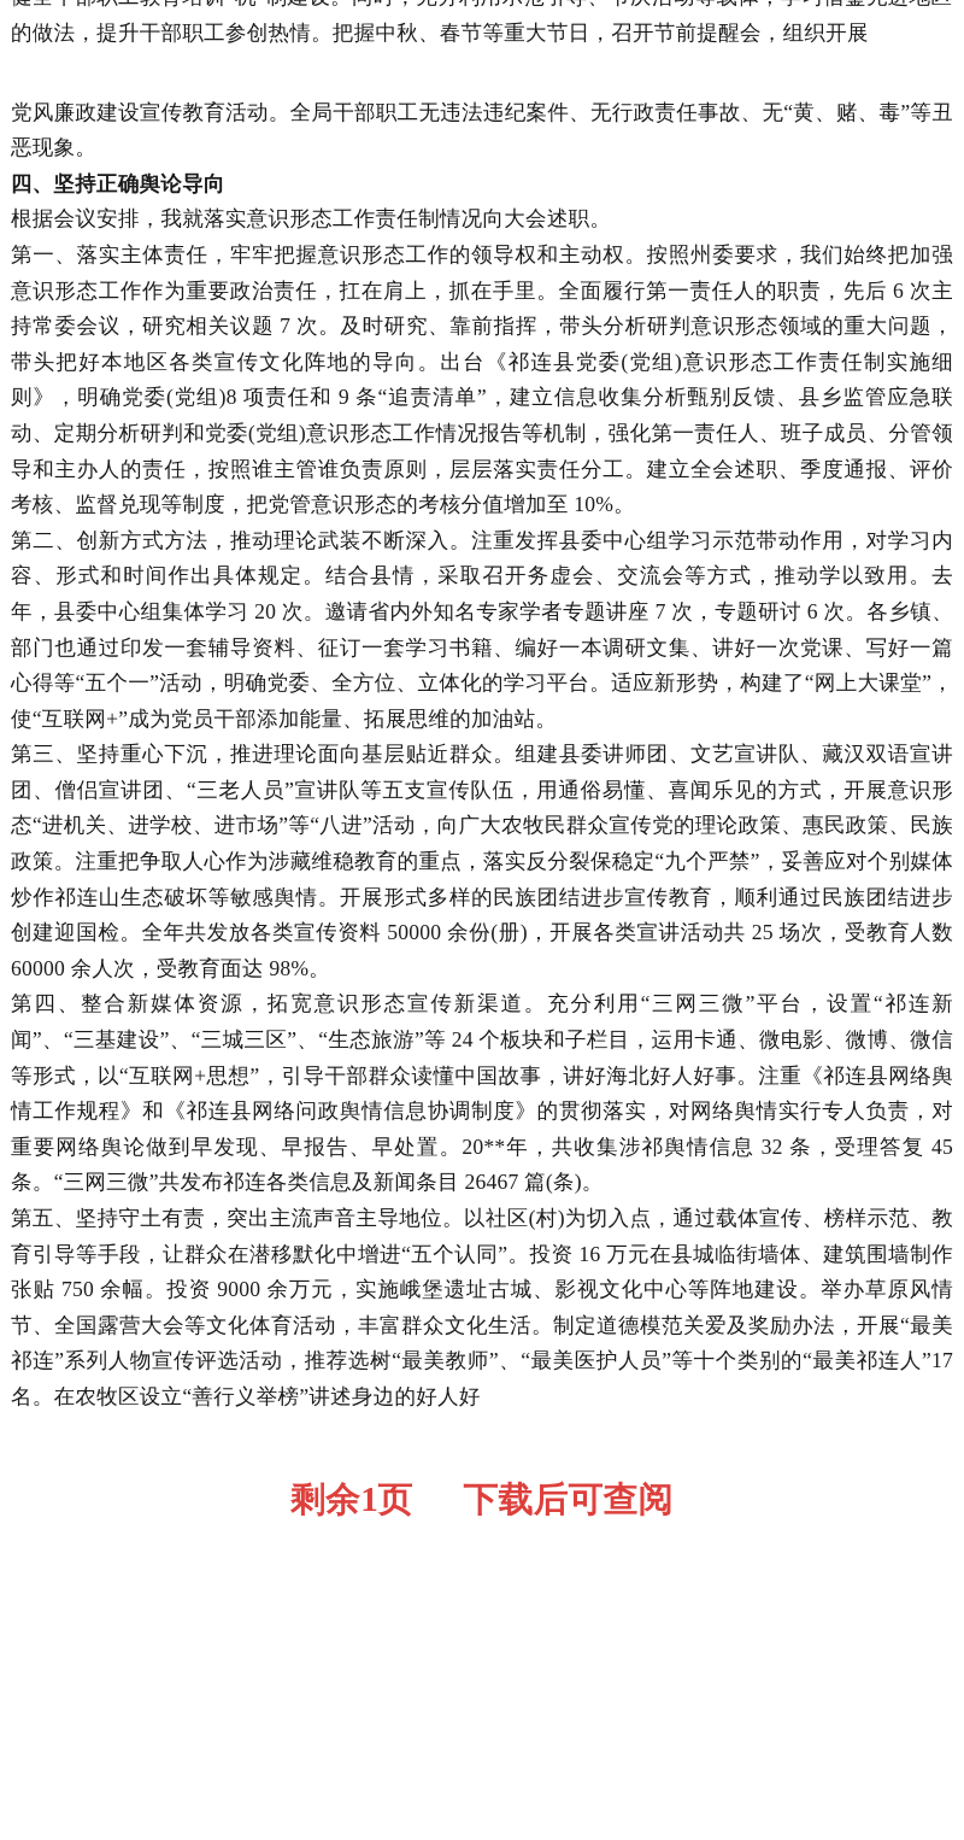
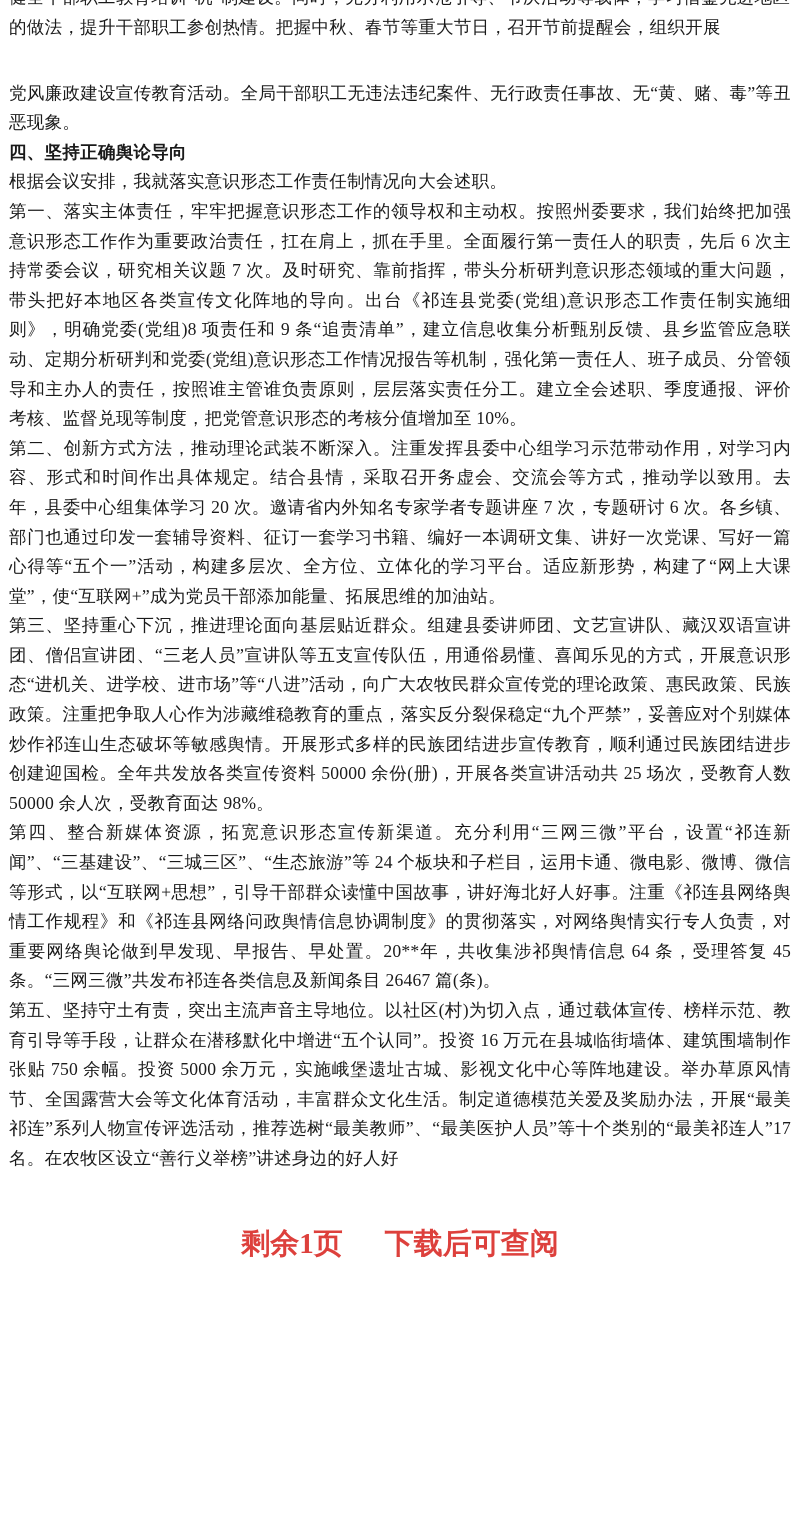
  的做法，提升干部职工参创热情。把握中秋、春节等重大节日，召开节前提醒会，组织开展
  党风廉政建设宣传教育活动。全局干部职工无违法违纪案件、无行政责任事故、无“黄、赌、毒”等丑恶现象。
  四、坚持正确舆论导向
  根据会议安排，我就落实意识形态工作责任制情况向大会述职。
  第一、落实主体责任，牢牢把握意识形态工作的领导权和主动权。按照州委要求，我们始终把加强意识形态工作作为重要政治责任，扛在肩上，抓在手里。全面履行第一责任人的职责，先后 6 次主持常委会议，研究相关议题 7 次。及时研究、靠前指挥，带头分析研判意识形态领域的重大问题，带头把好本地区各类宣传文化阵地的导向。出台《祁连县党委(党组)意识形态工作责任制实施细则》，明确党委(党组)8 项责任和 9 条“追责清单”，建立信息收集分析甄别反馈、县乡监管应急联动、定期分析研判和党委(党组)意识形态工作情况报告等机制，强化第一责任人、班子成员、分管领导和主办人的责任，按照谁主管谁负责原则，层层落实责任分工。建立全会述职、季度通报、评价考核、监督兑现等制度，把党管意识形态的考核分值增加至 10%。
- 第二、创新方式方法，推动理论武装不断深入。注重发挥县委中心组学习示范带动作用，对学习内容、形式和时间作出具体规定。结合县情，采取召开务虚会、交流会等方式，推动学以致用。去年，县委中心组集体学习 20 次。邀请省内外知名专家学者专题讲座 7 次，专题研讨 6 次。各乡镇、部门也通过印发一套辅导资料、征订一套学习书籍、编好一本调研文集、讲好一次党课、写好一篇心得等“五个一”活动，明确党委、全方位、立体化的学习平台。适应新形势，构建了“网上大课堂”，使“互联网+”成为党员干部添加能量、拓展思维的加油站。
+ 第二、创新方式方法，推动理论武装不断深入。注重发挥县委中心组学习示范带动作用，对学习内容、形式和时间作出具体规定。结合县情，采取召开务虚会、交流会等方式，推动学以致用。去年，县委中心组集体学习 20 次。邀请省内外知名专家学者专题讲座 7 次，专题研讨 6 次。各乡镇、部门也通过印发一套辅导资料、征订一套学习书籍、编好一本调研文集、讲好一次党课、写好一篇心得等“五个一”活动，构建多层次、全方位、立体化的学习平台。适应新形势，构建了“网上大课堂”，使“互联网+”成为党员干部添加能量、拓展思维的加油站。
- 第三、坚持重心下沉，推进理论面向基层贴近群众。组建县委讲师团、文艺宣讲队、藏汉双语宣讲团、僧侣宣讲团、“三老人员”宣讲队等五支宣传队伍，用通俗易懂、喜闻乐见的方式，开展意识形态“进机关、进学校、进市场”等“八进”活动，向广大农牧民群众宣传党的理论政策、惠民政策、民族政策。注重把争取人心作为涉藏维稳教育的重点，落实反分裂保稳定“九个严禁”，妥善应对个别媒体炒作祁连山生态破坏等敏感舆情。开展形式多样的民族团结进步宣传教育，顺利通过民族团结进步创建迎国检。全年共发放各类宣传资料 50000 余份(册)，开展各类宣讲活动共 25 场次，受教育人数 60000 余人次，受教育面达 98%。
+ 第三、坚持重心下沉，推进理论面向基层贴近群众。组建县委讲师团、文艺宣讲队、藏汉双语宣讲团、僧侣宣讲团、“三老人员”宣讲队等五支宣传队伍，用通俗易懂、喜闻乐见的方式，开展意识形态“进机关、进学校、进市场”等“八进”活动，向广大农牧民群众宣传党的理论政策、惠民政策、民族政策。注重把争取人心作为涉藏维稳教育的重点，落实反分裂保稳定“九个严禁”，妥善应对个别媒体炒作祁连山生态破坏等敏感舆情。开展形式多样的民族团结进步宣传教育，顺利通过民族团结进步创建迎国检。全年共发放各类宣传资料 50000 余份(册)，开展各类宣讲活动共 25 场次，受教育人数 50000 余人次，受教育面达 98%。
- 第四、整合新媒体资源，拓宽意识形态宣传新渠道。充分利用“三网三微”平台，设置“祁连新闻”、“三基建设”、“三城三区”、“生态旅游”等 24 个板块和子栏目，运用卡通、微电影、微博、微信等形式，以“互联网+思想”，引导干部群众读懂中国故事，讲好海北好人好事。注重《祁连县网络舆情工作规程》和《祁连县网络问政舆情信息协调制度》的贯彻落实，对网络舆情实行专人负责，对重要网络舆论做到早发现、早报告、早处置。20**年，共收集涉祁舆情信息 32 条，受理答复 45 条。“三网三微”共发布祁连各类信息及新闻条目 26467 篇(条)。
+ 第四、整合新媒体资源，拓宽意识形态宣传新渠道。充分利用“三网三微”平台，设置“祁连新闻”、“三基建设”、“三城三区”、“生态旅游”等 24 个板块和子栏目，运用卡通、微电影、微博、微信等形式，以“互联网+思想”，引导干部群众读懂中国故事，讲好海北好人好事。注重《祁连县网络舆情工作规程》和《祁连县网络问政舆情信息协调制度》的贯彻落实，对网络舆情实行专人负责，对重要网络舆论做到早发现、早报告、早处置。20**年，共收集涉祁舆情信息 64 条，受理答复 45 条。“三网三微”共发布祁连各类信息及新闻条目 26467 篇(条)。
- 第五、坚持守土有责，突出主流声音主导地位。以社区(村)为切入点，通过载体宣传、榜样示范、教育引导等手段，让群众在潜移默化中增进“五个认同”。投资 16 万元在县城临街墙体、建筑围墙制作张贴 750 余幅。投资 9000 余万元，实施峨堡遗址古城、影视文化中心等阵地建设。举办草原风情节、全国露营大会等文化体育活动，丰富群众文化生活。制定道德模范关爱及奖励办法，开展“最美祁连”系列人物宣传评选活动，推荐选树“最美教师”、“最美医护人员”等十个类别的“最美祁连人”17 名。在农牧区设立“善行义举榜”讲述身边的好人好
+ 第五、坚持守土有责，突出主流声音主导地位。以社区(村)为切入点，通过载体宣传、榜样示范、教育引导等手段，让群众在潜移默化中增进“五个认同”。投资 16 万元在县城临街墙体、建筑围墙制作张贴 750 余幅。投资 5000 余万元，实施峨堡遗址古城、影视文化中心等阵地建设。举办草原风情节、全国露营大会等文化体育活动，丰富群众文化生活。制定道德模范关爱及奖励办法，开展“最美祁连”系列人物宣传评选活动，推荐选树“最美教师”、“最美医护人员”等十个类别的“最美祁连人”17 名。在农牧区设立“善行义举榜”讲述身边的好人好
  剩余1页 下载后可查阅
